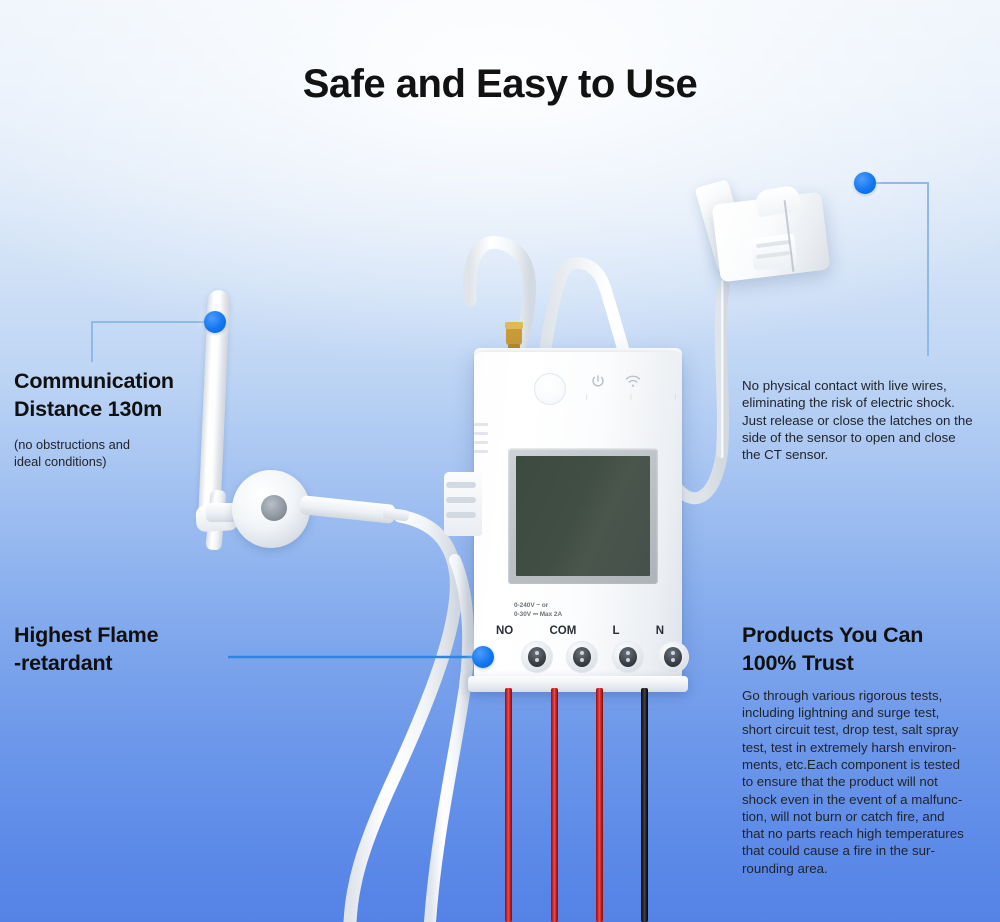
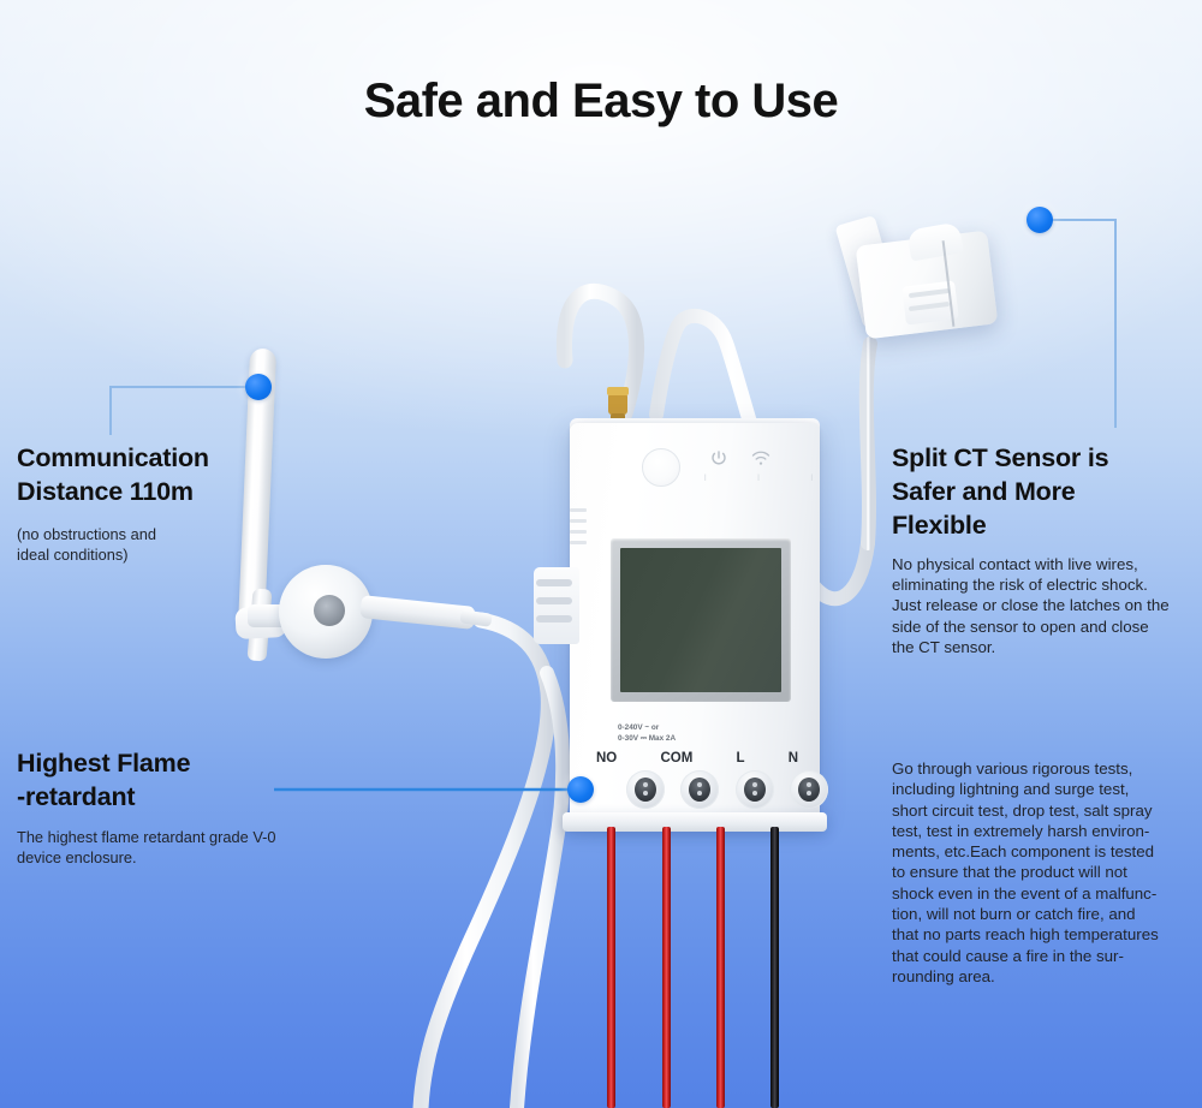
  Safe and Easy to Use
  NO
  COM
  L
  N
  Communication
- Distance 130m
+ Distance 110m
  (no obstructions and
  ideal conditions)
  Highest Flame
  -retardant
+ The highest flame retardant grade V-0
+ device enclosure.
+ Split CT Sensor is
+ Safer and More
+ Flexible
  No physical contact with live wires,
  eliminating the risk of electric shock.
  Just release or close the latches on the
  side of the sensor to open and close
  the CT sensor.
- Products You Can
- 100% Trust
  Go through various rigorous tests,
  including lightning and surge test,
  short circuit test, drop test, salt spray
  test, test in extremely harsh environ-
  ments, etc.Each component is tested
  to ensure that the product will not
  shock even in the event of a malfunc-
  tion, will not burn or catch fire, and
  that no parts reach high temperatures
  that could cause a fire in the sur-
  rounding area.
